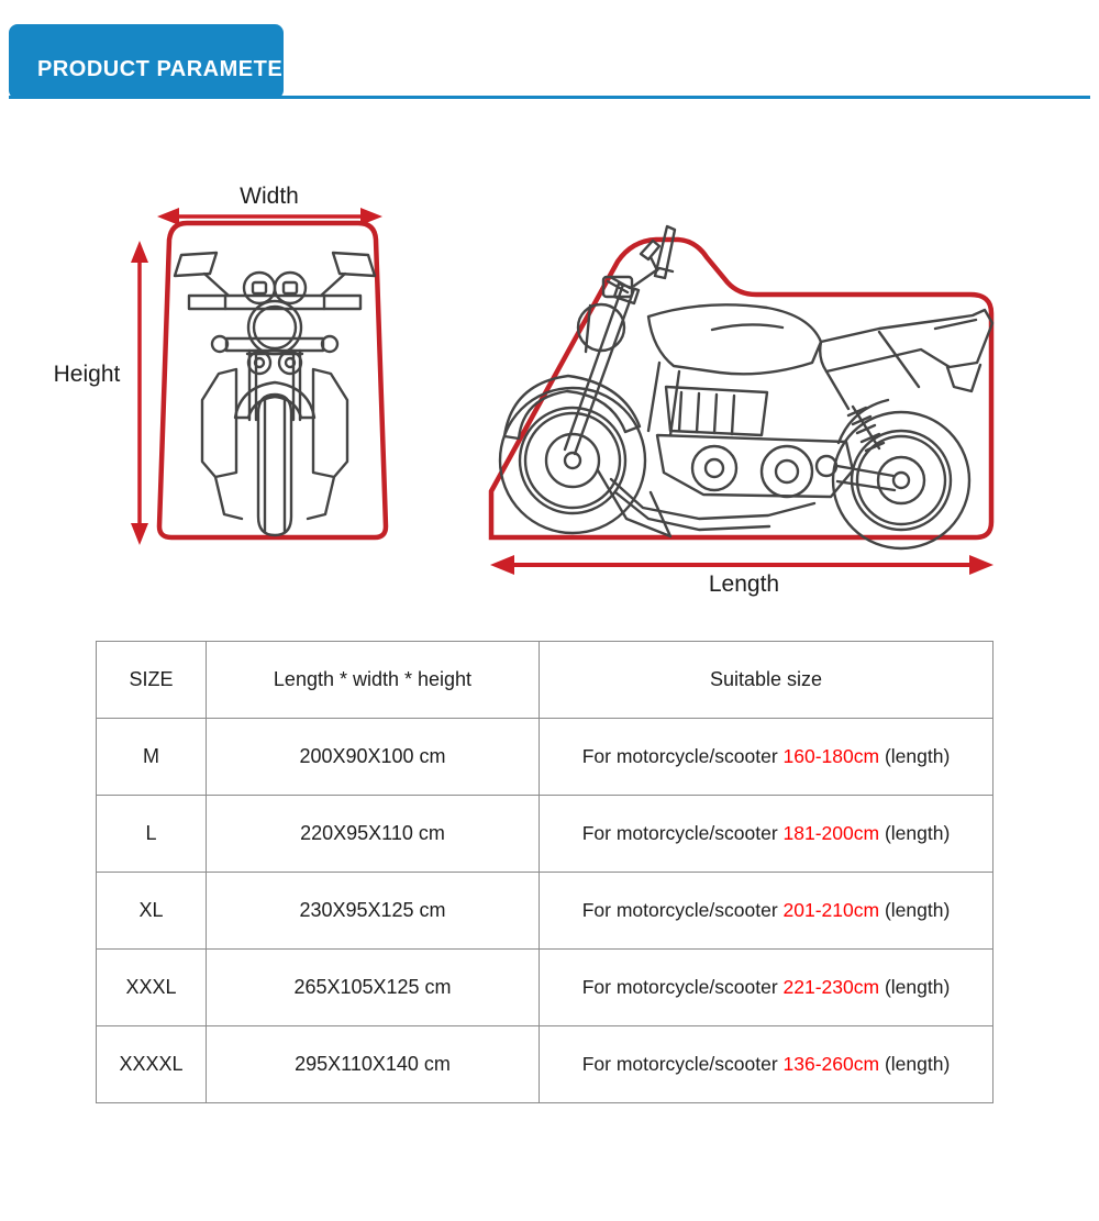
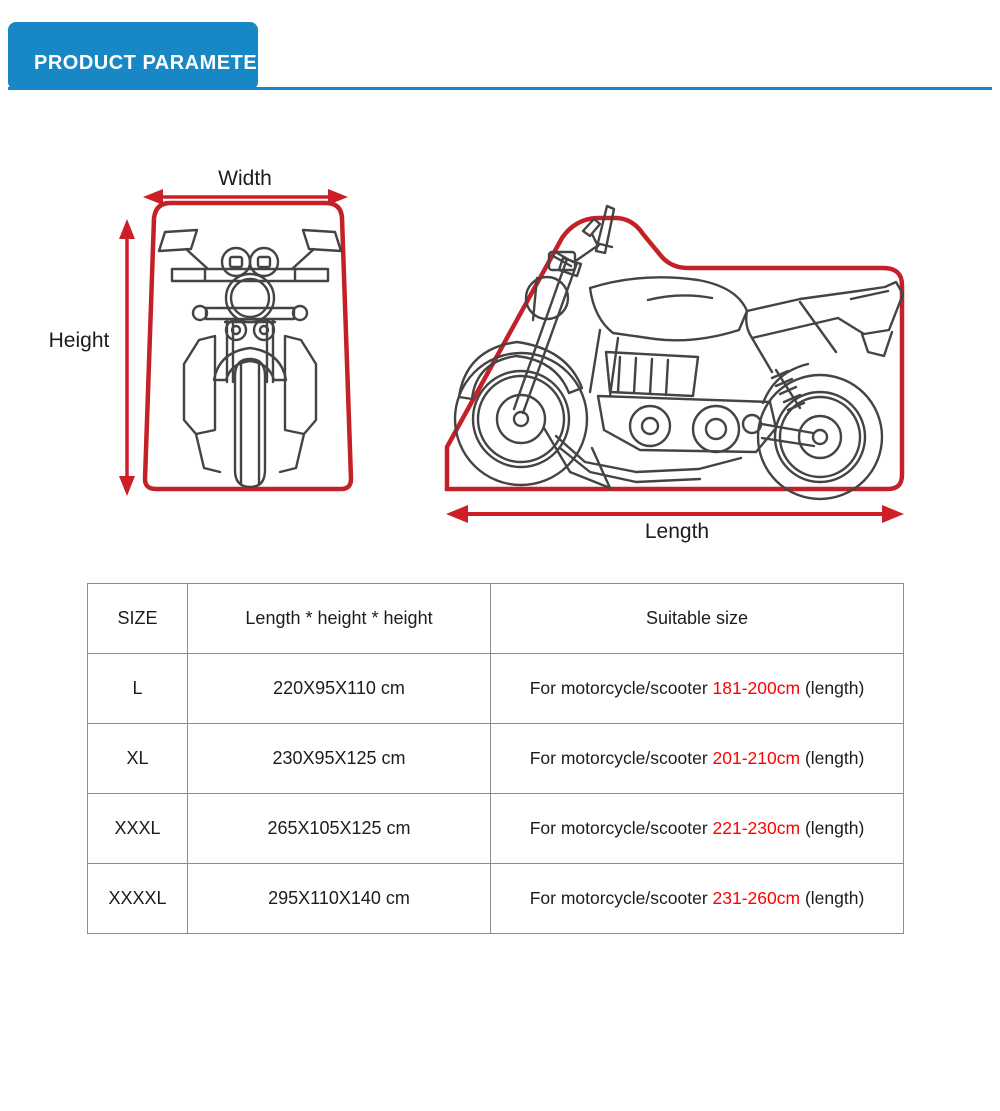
  PRODUCT PARAMETERS
  Width
  Height
  Length
- SIZE	Length * width * height	Suitable size
+ SIZE	Length * height * height	Suitable size
- M	200X90X100 cm	For motorcycle/scooter 160-180cm (length)
  L	220X95X110 cm	For motorcycle/scooter 181-200cm (length)
  XL	230X95X125 cm	For motorcycle/scooter 201-210cm (length)
  XXXL	265X105X125 cm	For motorcycle/scooter 221-230cm (length)
- XXXXL	295X110X140 cm	For motorcycle/scooter 136-260cm (length)
+ XXXXL	295X110X140 cm	For motorcycle/scooter 231-260cm (length)
